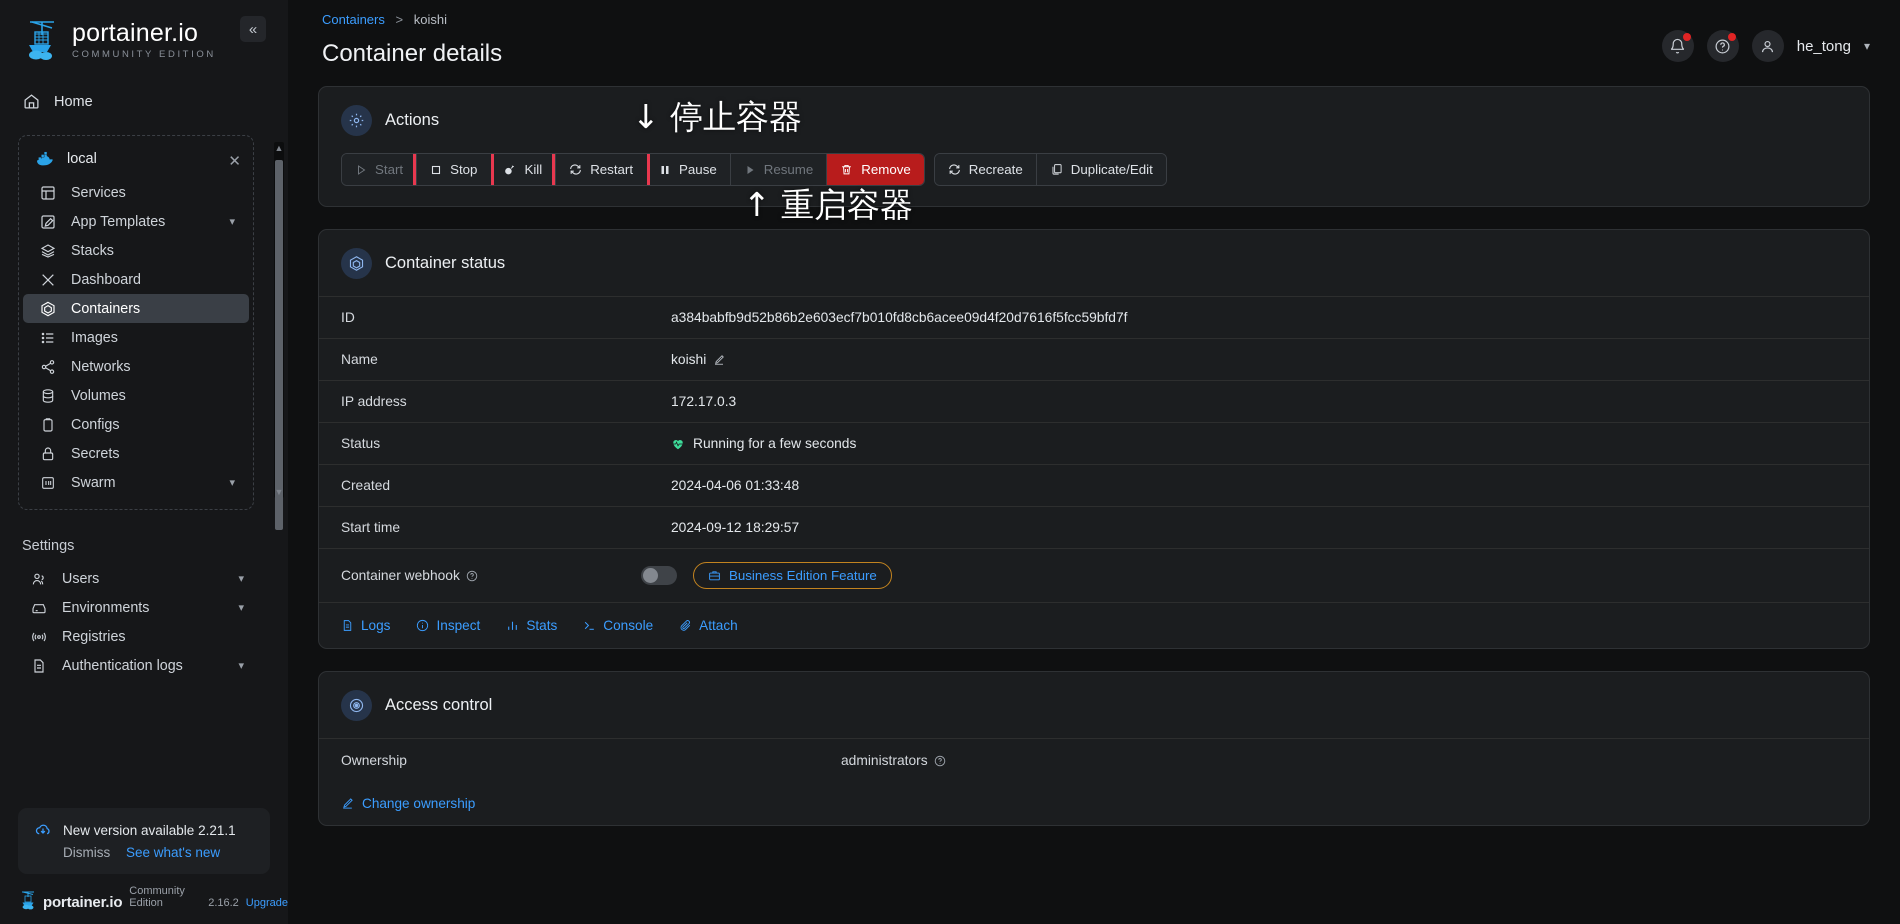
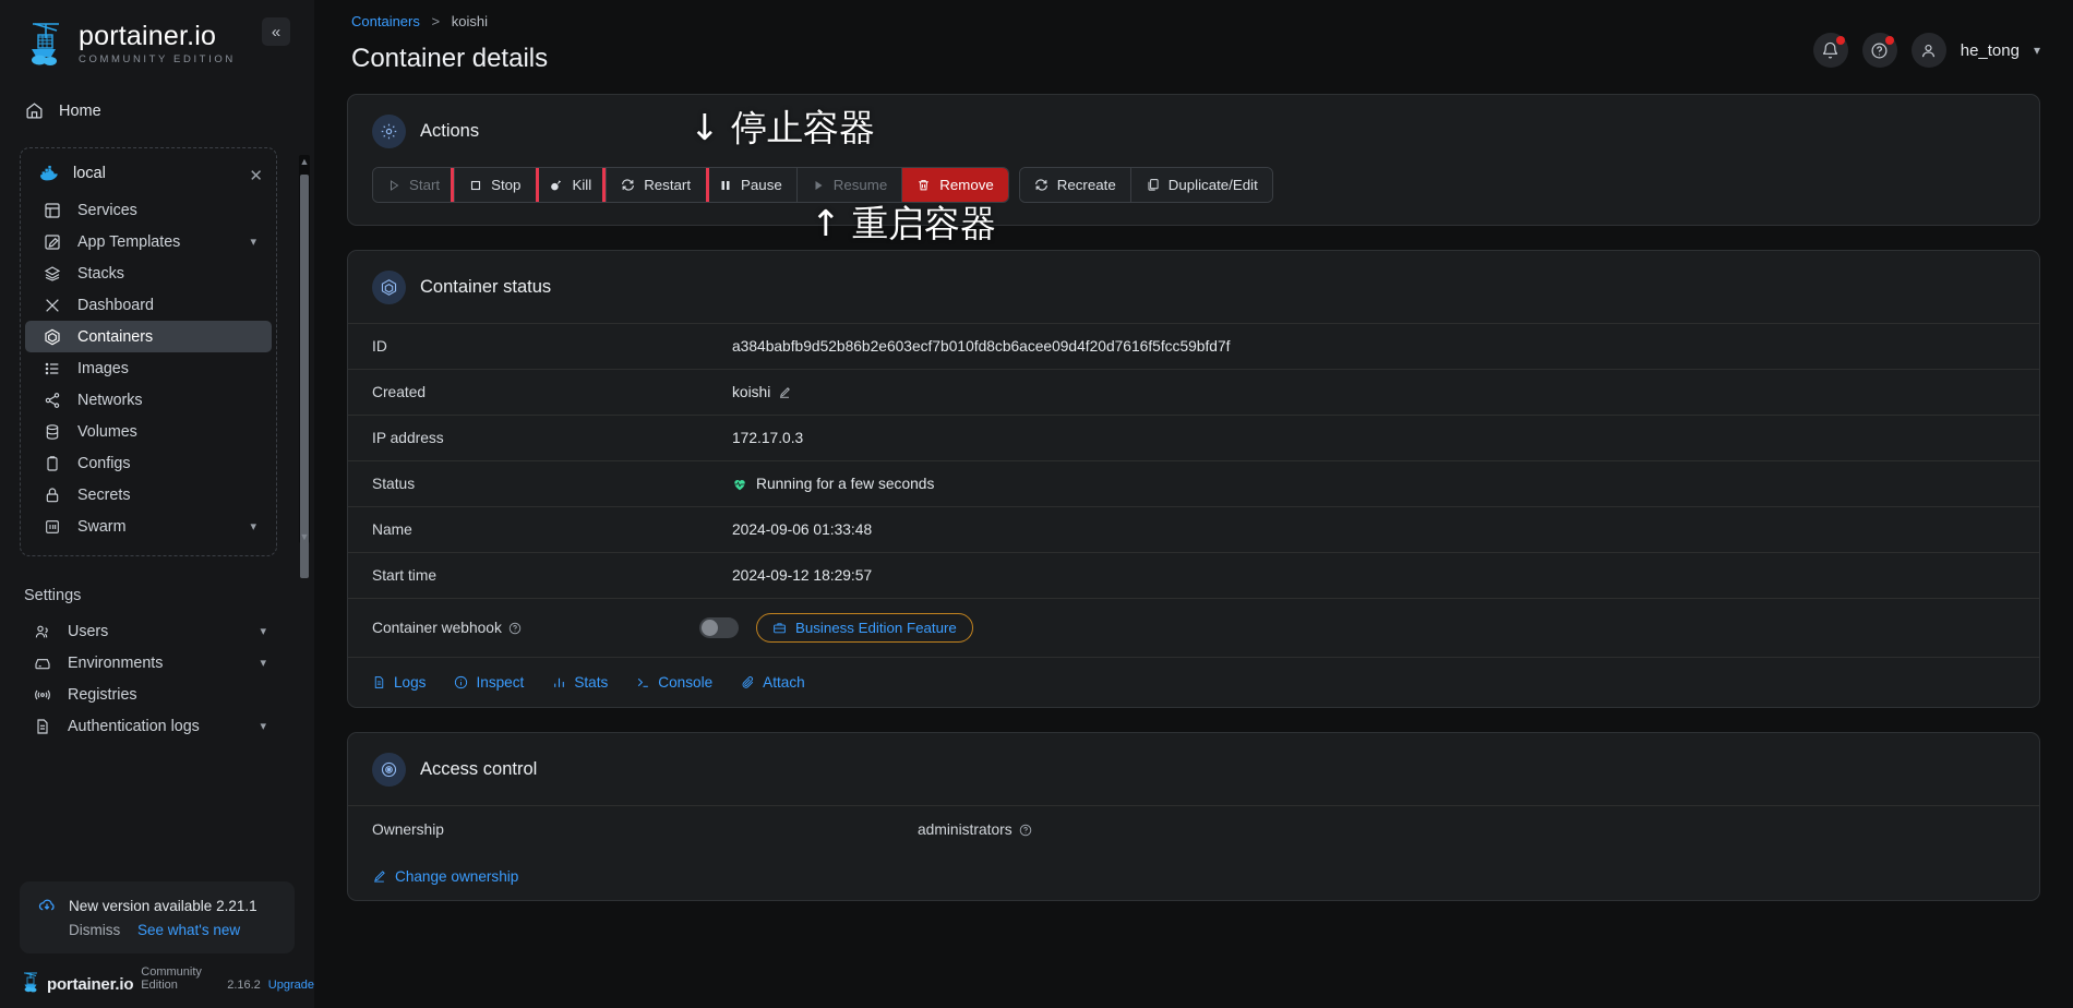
  portainer.io
  COMMUNITY EDITION
  «
  Home
  local
  ✕
  Services
  App Templates
  ▾
  Stacks
  Dashboard
  Containers
  Images
  Networks
  Volumes
  Configs
  Secrets
  Swarm
  ▾
  Settings
  Users
  ▾
  Environments
  ▾
  Registries
  Authentication logs
  ▾
  ▲
  ▼
  New version available 2.21.1
  Dismiss See what's new
  portainer.io
  Community Edition
  2.16.2
  Upgrade
  Containers > koishi
  Container details
  he_tong
  ▾
  Actions
  Start
  Stop
  Kill
  Restart
  Pause
  Resume
  Remove
  Recreate
  Duplicate/Edit
  Container status
  ID
  a384babfb9d52b86b2e603ecf7b010fd8cb6acee09d4f20d7616f5fcc59bfd7f
- Name
+ Created
  koishi
  IP address
  172.17.0.3
  Status
  Running for a few seconds
- Created
+ Name
- 2024-04-06 01:33:48
+ 2024-09-06 01:33:48
  Start time
  2024-09-12 18:29:57
  Container webhook
  Business Edition Feature
  Logs
  Inspect
  Stats
  Console
  Attach
  Access control
  Ownership
  administrators
  Change ownership
  ↓ 停止容器
  ↑ 重启容器
